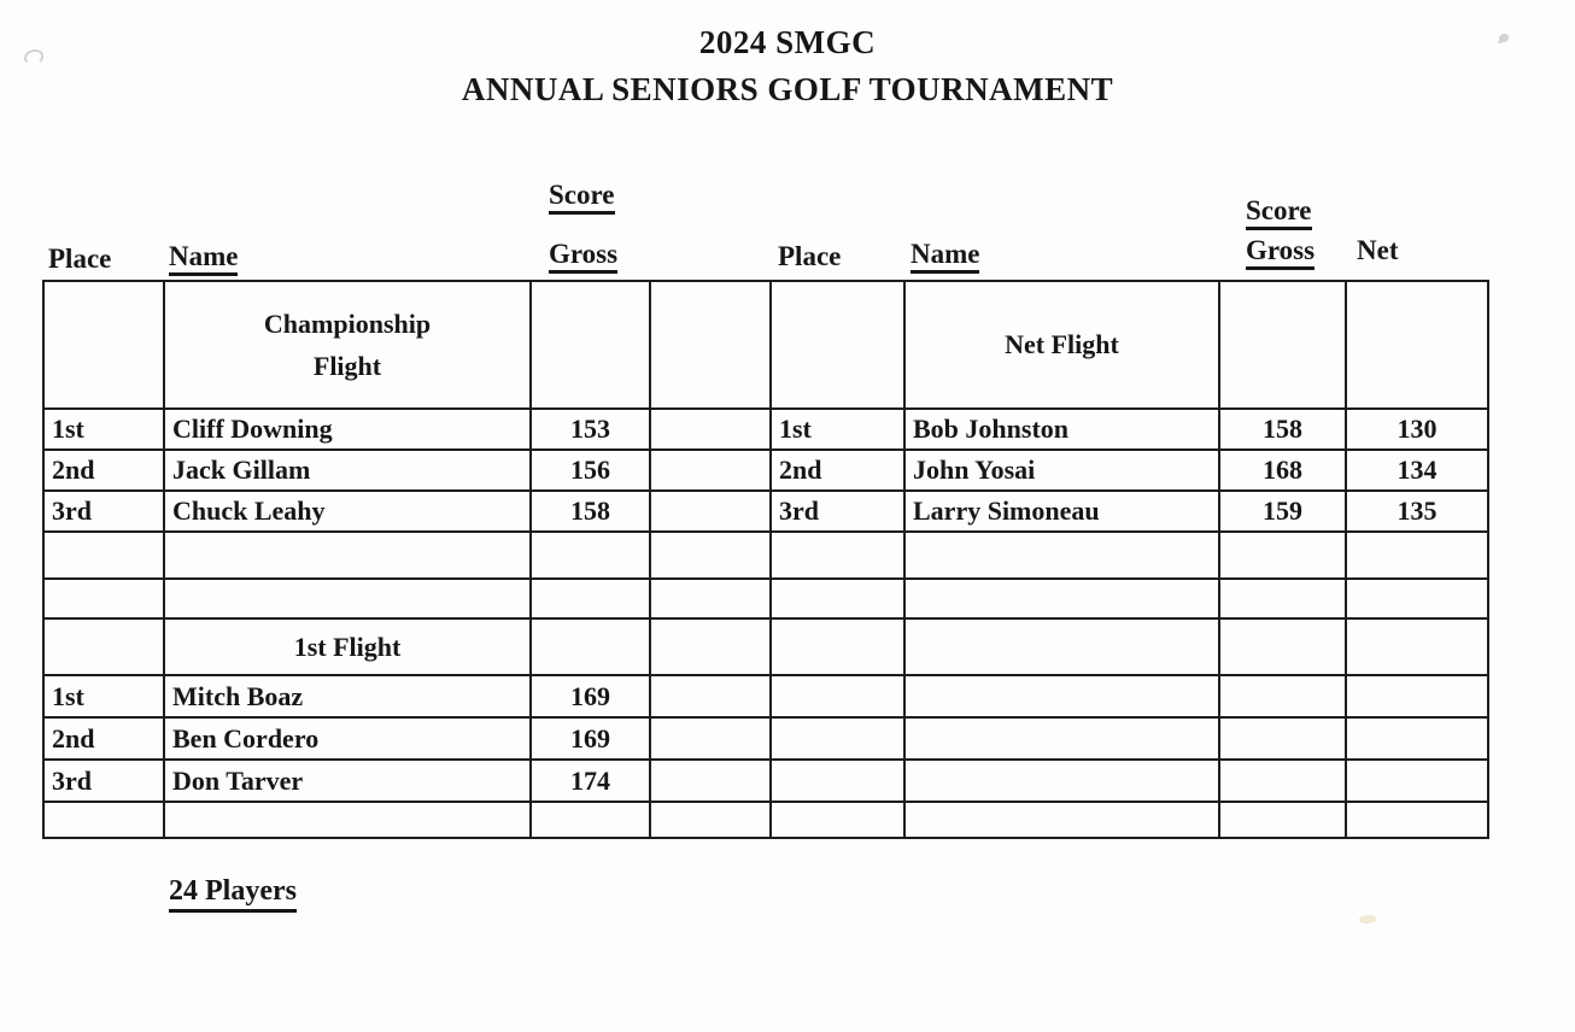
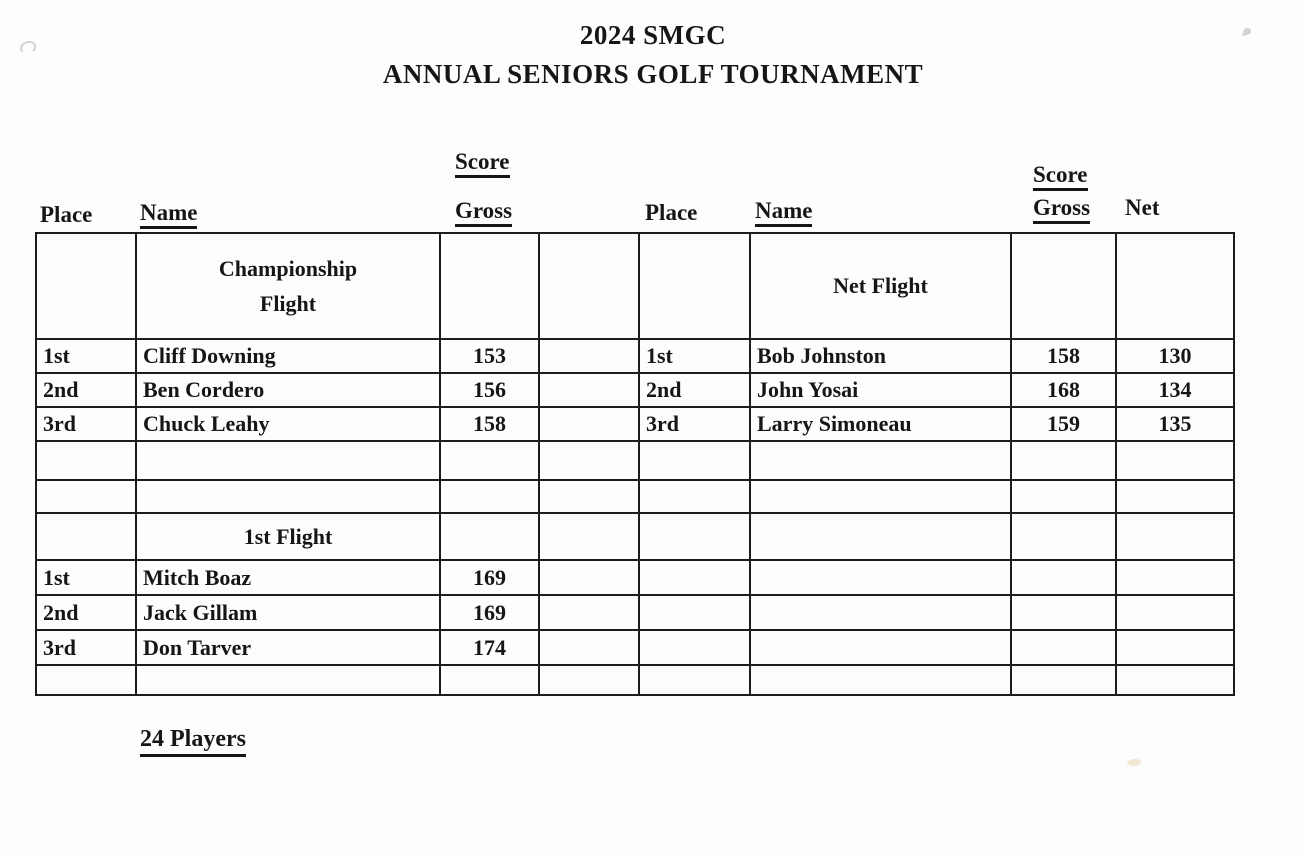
  2024 SMGC
  ANNUAL SENIORS GOLF TOURNAMENT
  Score
  Place
  Name
  Gross
  Place
  Name
  Score
  Gross
  Net
  	Championship Flight				Net Flight
  1st	Cliff Downing	153		1st	Bob Johnston	158	130
- 2nd	Jack Gillam	156		2nd	John Yosai	168	134
+ 2nd	Ben Cordero	156		2nd	John Yosai	168	134
  3rd	Chuck Leahy	158		3rd	Larry Simoneau	159	135
  	1st Flight
  1st	Mitch Boaz	169
- 2nd	Ben Cordero	169
+ 2nd	Jack Gillam	169
  3rd	Don Tarver	174
  24 Players
